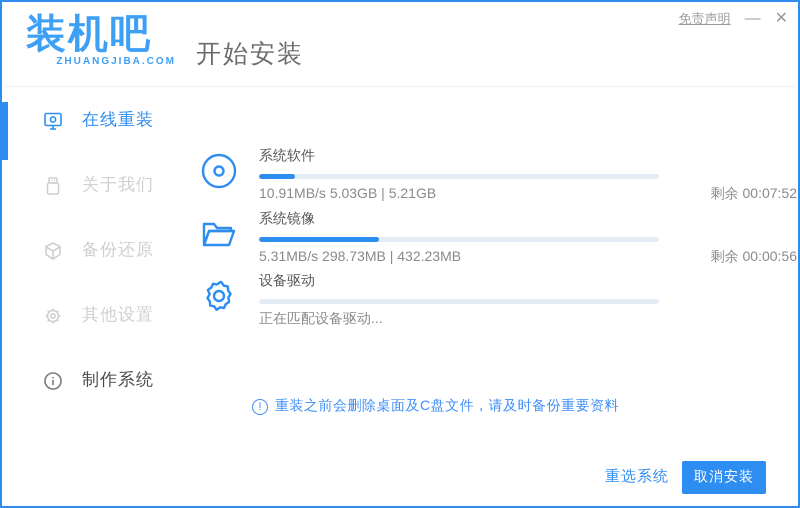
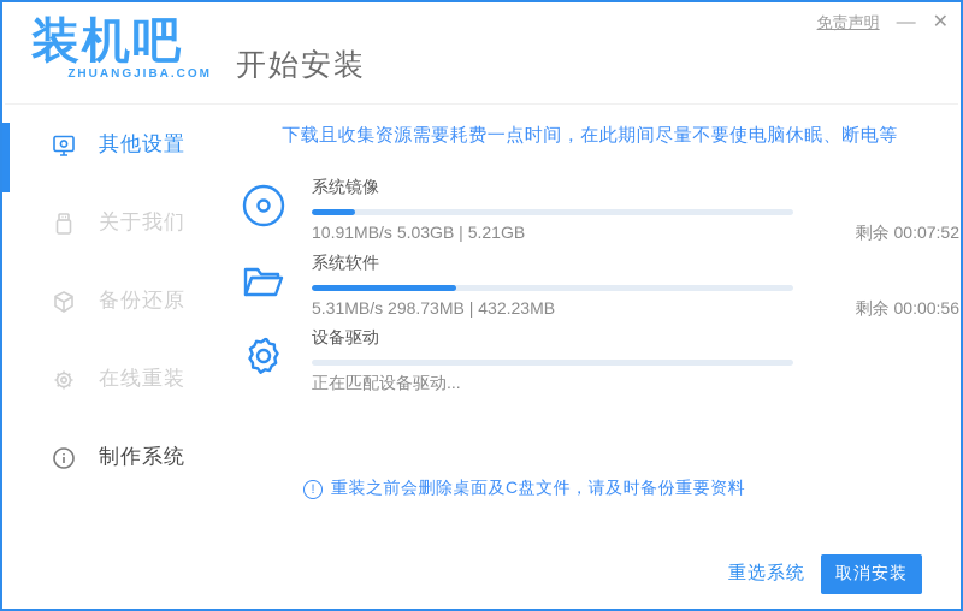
  装机吧
  ZHUANGJIBA.COM
  开始安装
  免责声明
  —
  ✕
- 在线重装
+ 其他设置
  关于我们
  备份还原
- 其他设置
+ 在线重装
  制作系统
+ 下载且收集资源需要耗费一点时间，在此期间尽量不要使电脑休眠、断电等
- 系统软件
+ 系统镜像
  10.91MB/s 5.03GB | 5.21GB
  剩余 00:07:52
- 系统镜像
+ 系统软件
  5.31MB/s 298.73MB | 432.23MB
  剩余 00:00:56
  设备驱动
  正在匹配设备驱动...
  !
  重装之前会删除桌面及C盘文件，请及时备份重要资料
  重选系统
  取消安装
